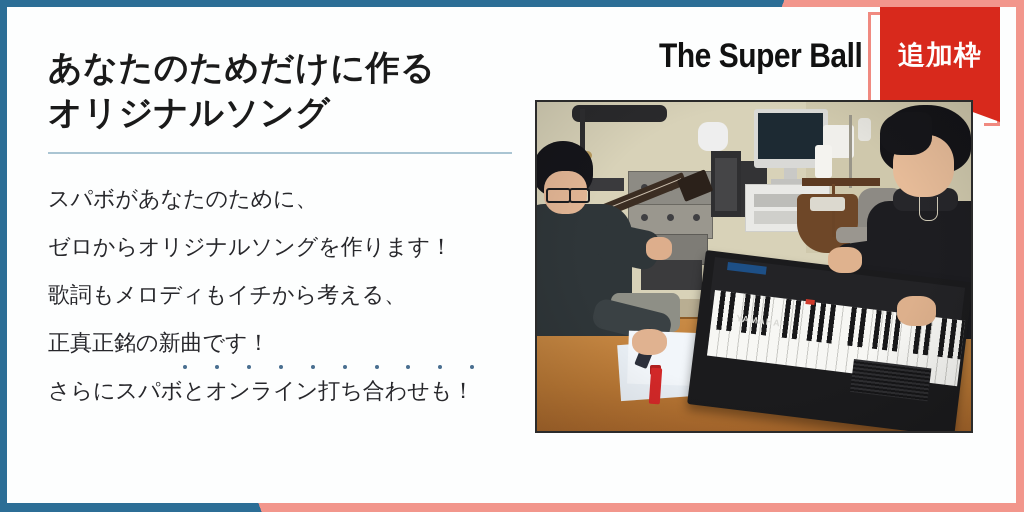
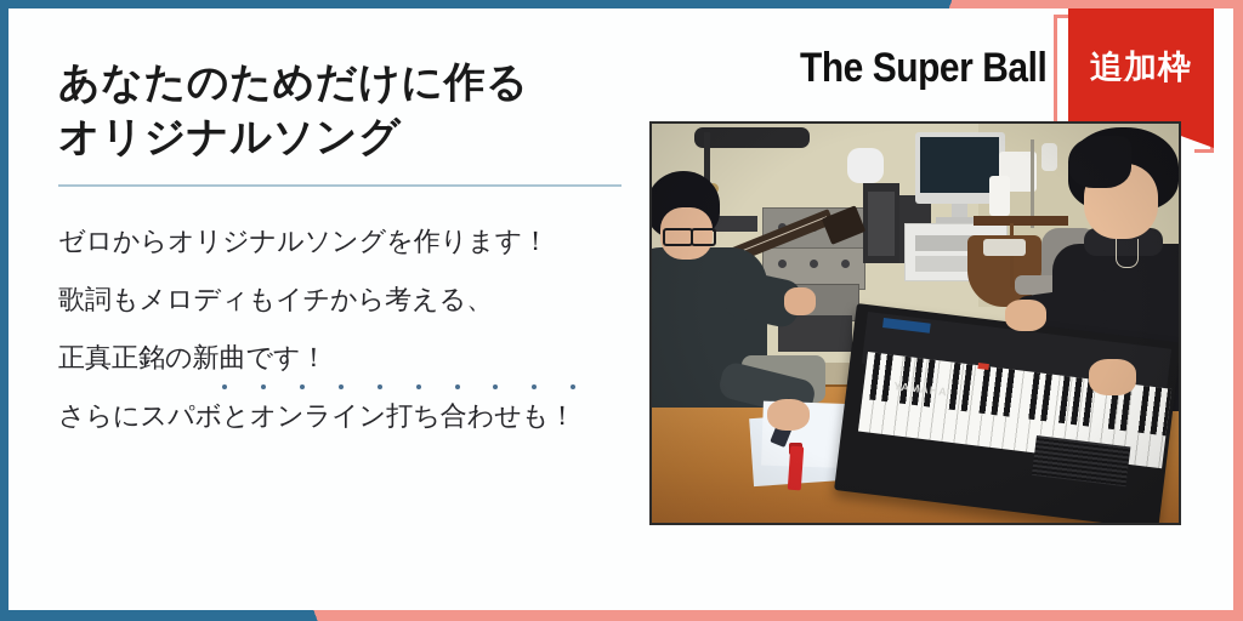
  あなたのためだけに作る
  オリジナルソング
- スパボがあなたのために、
  ゼロからオリジナルソングを作ります！
  歌詞もメロディもイチから考える、
  正真正銘の新曲です！
  さらにスパボとオンライン打ち合わせも！
  The Super Ball
  追加枠
